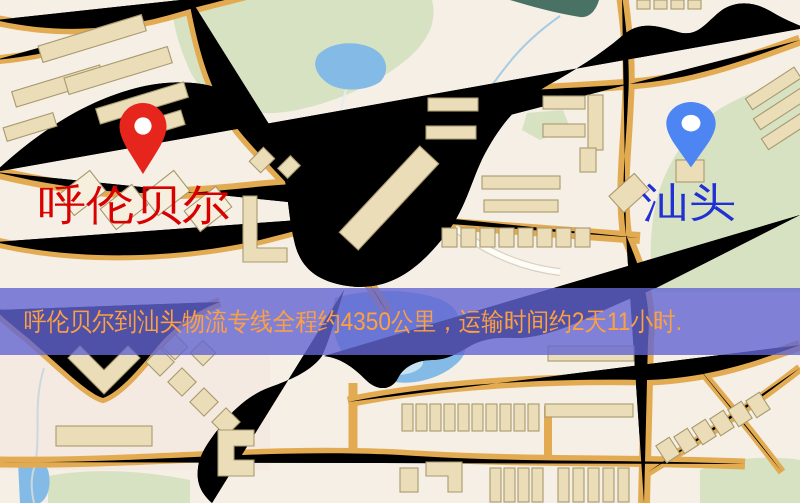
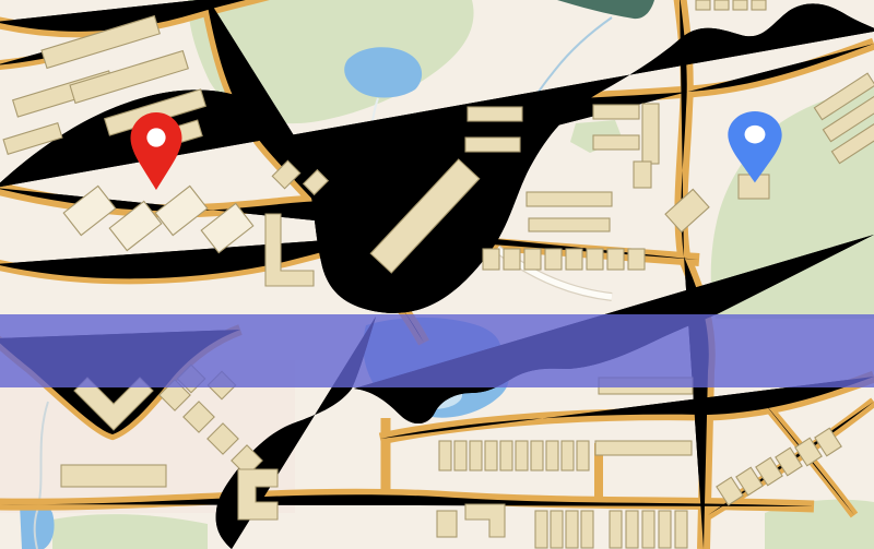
- 呼伦贝尔
- 汕头
- 呼伦贝尔到汕头物流专线全程约4350公里，运输时间约2天11小时.
